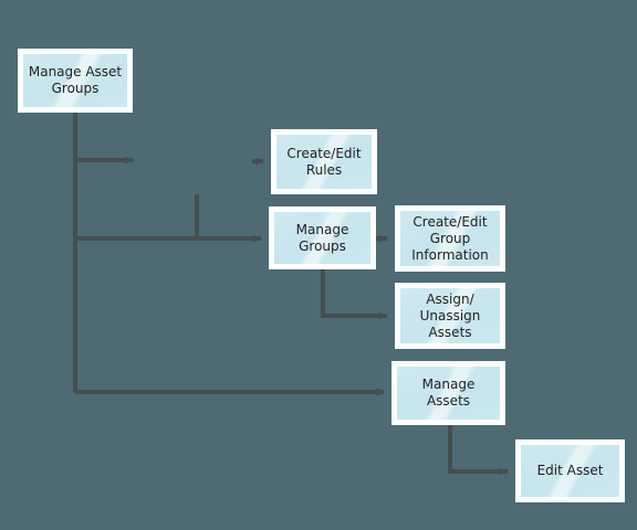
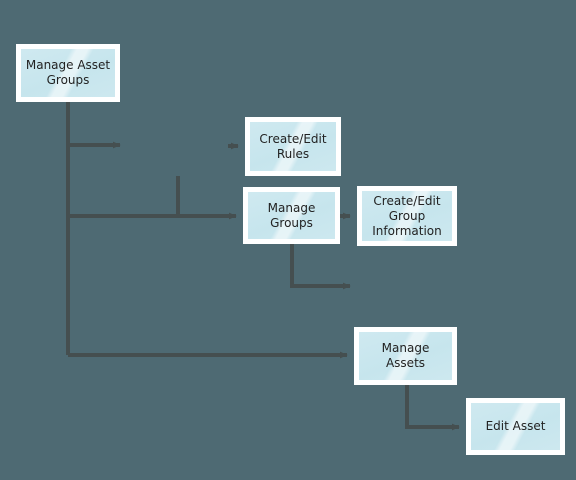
  Manage Asset
  Groups
  Create/Edit
  Rules
  Manage
  Groups
  Create/Edit
  Group
  Information
- Assign/
- Unassign
- Assets
  Manage Assets
  Edit Asset
